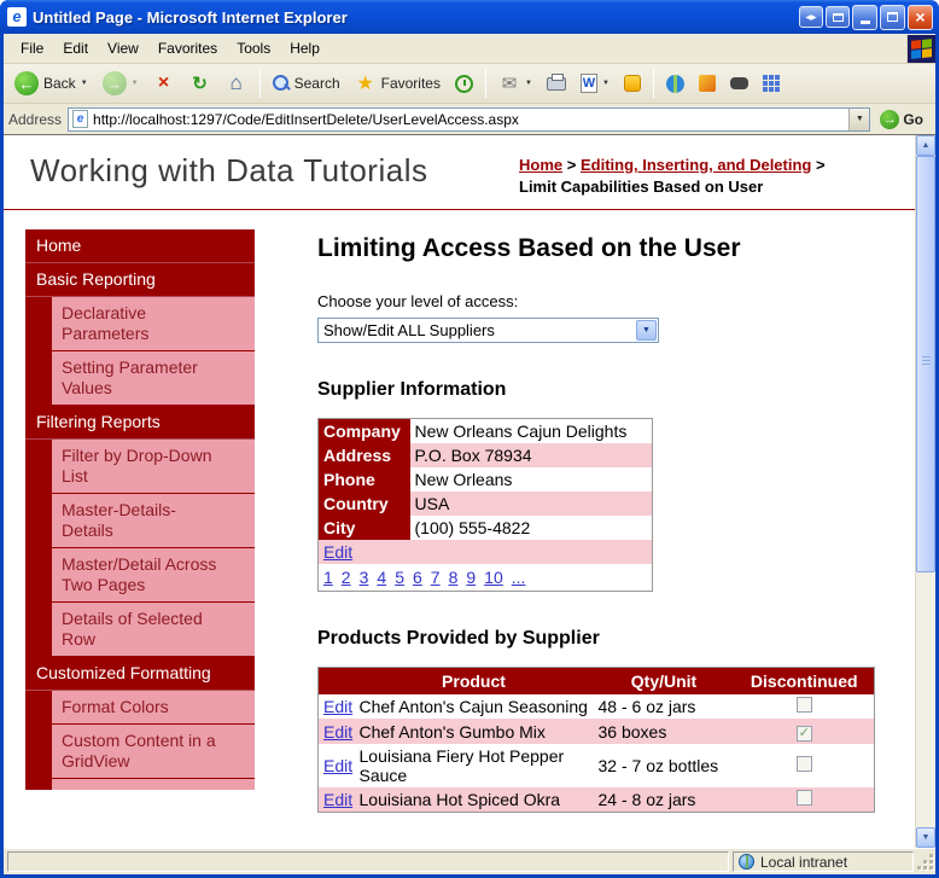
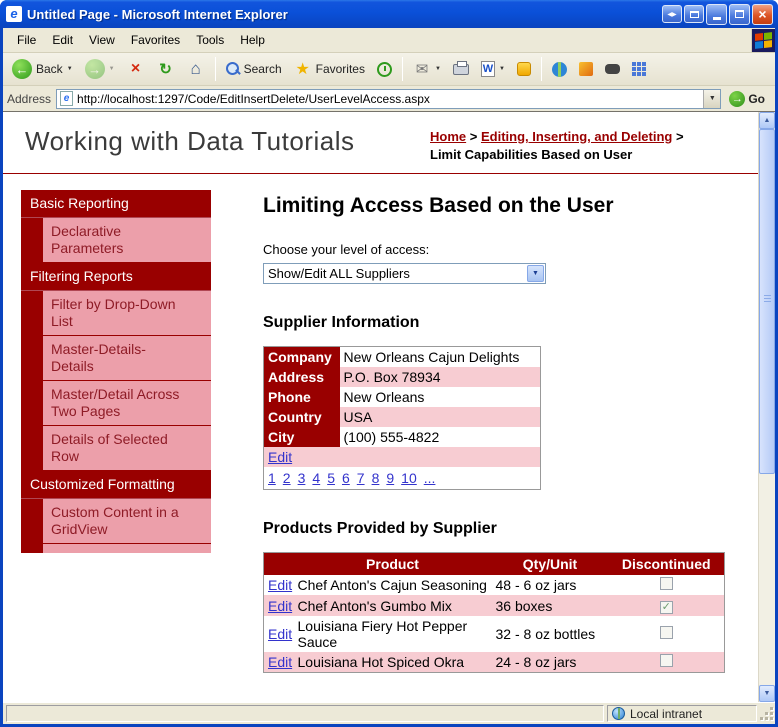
  e
  Untitled Page - Microsoft Internet Explorer
  ×
  File
  Edit
  View
  Favorites
  Tools
  Help
  ←
  Back
  →
  ×
  ↻
  ⌂
  Search
  ★
  Favorites
  ✉
  W
  Address
  e
  http://localhost:1297/Code/EditInsertDelete/UserLevelAccess.aspx
  →
  Go
  Working with Data Tutorials
  Home > Editing, Inserting, and Deleting >
  Limit Capabilities Based on User
- Home
  Basic Reporting
  Declarative Parameters
- Setting Parameter Values
  Filtering Reports
  Filter by Drop-Down List
  Master-Details-Details
  Master/Detail Across Two Pages
  Details of Selected Row
  Customized Formatting
- Format Colors
  Custom Content in a GridView
  Limiting Access Based on the User
  Choose your level of access:
  Show/Edit ALL Suppliers
  Supplier Information
  Company	New Orleans Cajun Delights
  Address	P.O. Box 78934
  Phone	New Orleans
  Country	USA
  City	(100) 555-4822
  Edit
  1 2 3 4 5 6 7 8 9 10 ...
  Products Provided by Supplier
  	Product	Qty/Unit	Discontinued
  Edit	Chef Anton's Cajun Seasoning	48 - 6 oz jars
  Edit	Chef Anton's Gumbo Mix	36 boxes	✓
- Edit	Louisiana Fiery Hot Pepper Sauce	32 - 7 oz bottles
+ Edit	Louisiana Fiery Hot Pepper Sauce	32 - 8 oz bottles
  Edit	Louisiana Hot Spiced Okra	24 - 8 oz jars
  Local intranet
